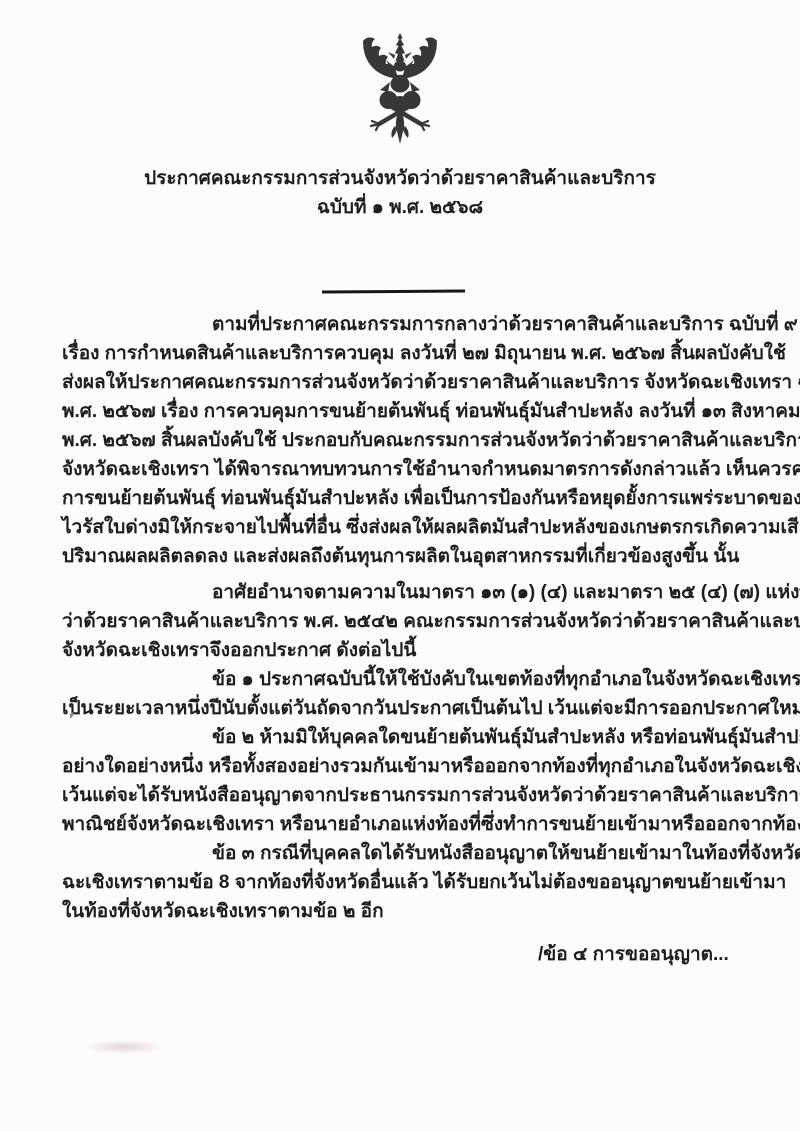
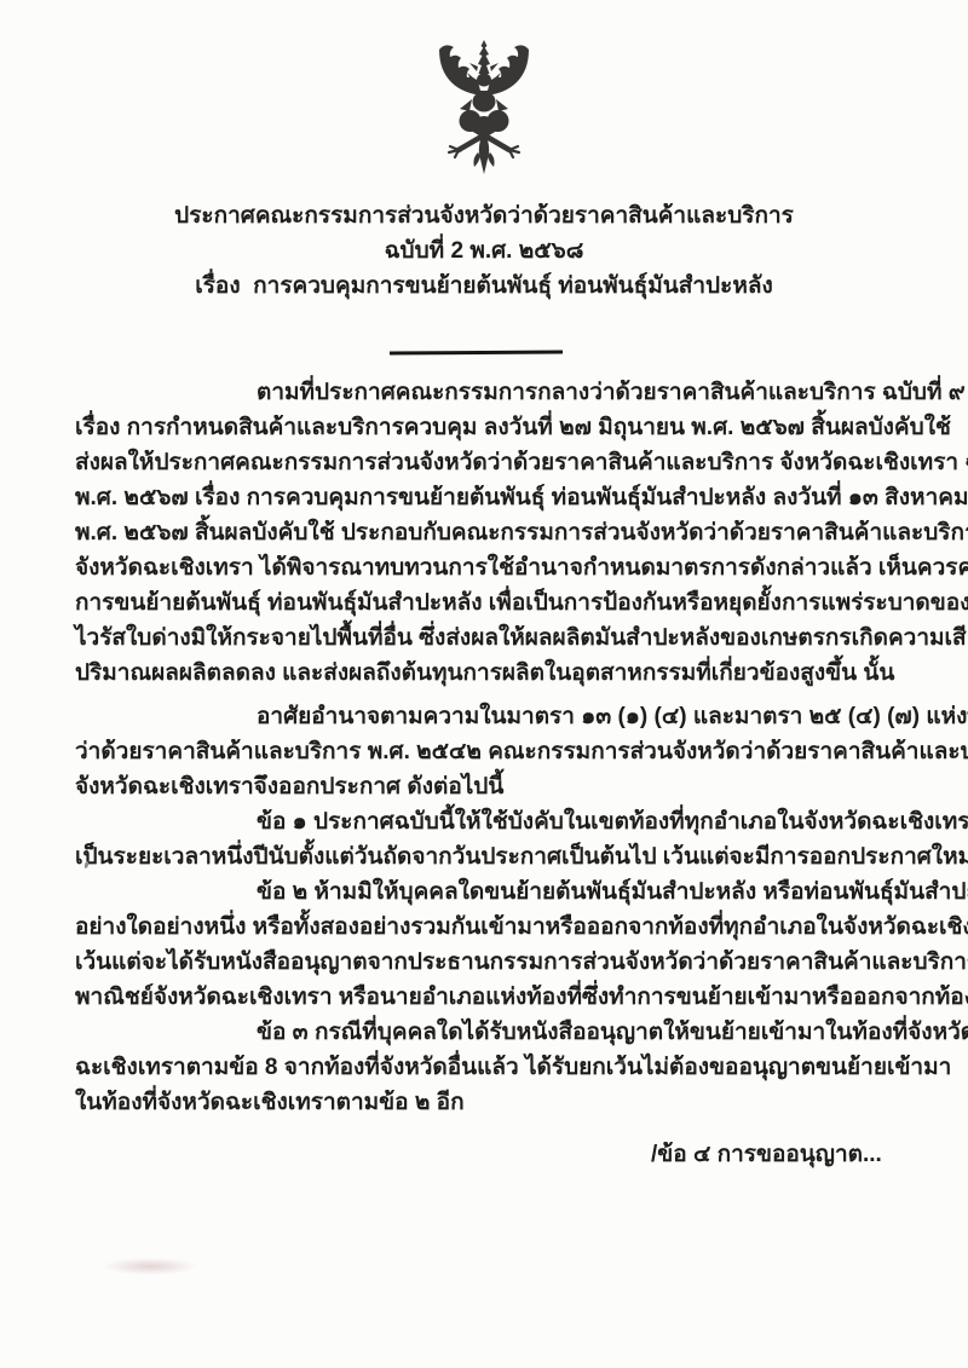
  ประกาศคณะกรรมการส่วนจังหวัดว่าด้วยราคาสินค้าและบริการ
- ฉบับที่ ๑ พ.ศ. ๒๕๖๘
+ ฉบับที่ 2 พ.ศ. ๒๕๖๘
+ เรื่อง การควบคุมการขนย้ายต้นพันธุ์ ท่อนพันธุ์มันสำปะหลัง
  ตามที่ประกาศคณะกรรมการกลางว่าด้วยราคาสินค้าและบริการ ฉบับที่ ๙
  เรื่อง การกำหนดสินค้าและบริการควบคุม ลงวันที่ ๒๗ มิถุนายน พ.ศ. ๒๕๖๗ สิ้นผลบังคับใช้
  ส่งผลให้ประกาศคณะกรรมการส่วนจังหวัดว่าด้วยราคาสินค้าและบริการ จังหวัดฉะเชิงเทรา
  พ.ศ. ๒๕๖๗ เรื่อง การควบคุมการขนย้ายต้นพันธุ์ ท่อนพันธุ์มันสำปะหลัง ลงวันที่ ๑๓ สิงหาคม
  พ.ศ. ๒๕๖๗ สิ้นผลบังคับใช้ ประกอบกับคณะกรรมการส่วนจังหวัดว่าด้วยราคาสินค้าและบริก
  จังหวัดฉะเชิงเทรา ได้พิจารณาทบทวนการใช้อำนาจกำหนดมาตรการดังกล่าวแล้ว เห็นควรค
  การขนย้ายต้นพันธุ์ ท่อนพันธุ์มันสำปะหลัง เพื่อเป็นการป้องกันหรือหยุดยั้งการแพร่ระบาดของ
  ไวรัสใบด่างมิให้กระจายไปพื้นที่อื่น ซึ่งส่งผลให้ผลผลิตมันสำปะหลังของเกษตรกรเกิดความเสี
  ปริมาณผลผลิตลดลง และส่งผลถึงต้นทุนการผลิตในอุตสาหกรรมที่เกี่ยวข้องสูงขึ้น นั้น
  อาศัยอำนาจตามความในมาตรา ๑๓ (๑) (๔) และมาตรา ๒๕ (๔) (๗) แห่ง
  ว่าด้วยราคาสินค้าและบริการ พ.ศ. ๒๕๔๒ คณะกรรมการส่วนจังหวัดว่าด้วยราคาสินค้าและ
  จังหวัดฉะเชิงเทราจึงออกประกาศ ดังต่อไปนี้
  ข้อ ๑ ประกาศฉบับนี้ให้ใช้บังคับในเขตท้องที่ทุกอำเภอในจังหวัดฉะเชิงเทร
  เป็นระยะเวลาหนึ่งปีนับตั้งแต่วันถัดจากวันประกาศเป็นต้นไป เว้นแต่จะมีการออกประกาศใหม่
  ข้อ ๒ ห้ามมิให้บุคคลใดขนย้ายต้นพันธุ์มันสำปะหลัง หรือท่อนพันธุ์มันสำป
  อย่างใดอย่างหนึ่ง หรือทั้งสองอย่างรวมกันเข้ามาหรือออกจากท้องที่ทุกอำเภอในจังหวัดฉะเชิ
  เว้นแต่จะได้รับหนังสืออนุญาตจากประธานกรรมการส่วนจังหวัดว่าด้วยราคาสินค้าและบริกา
  พาณิชย์จังหวัดฉะเชิงเทรา หรือนายอำเภอแห่งท้องที่ซึ่งทำการขนย้ายเข้ามาหรือออกจากท้อ
  ข้อ ๓ กรณีที่บุคคลใดได้รับหนังสืออนุญาตให้ขนย้ายเข้ามาในท้องที่จังหวั
  ฉะเชิงเทราตามข้อ 8 จากท้องที่จังหวัดอื่นแล้ว ได้รับยกเว้นไม่ต้องขออนุญาตขนย้ายเข้ามา
  ในท้องที่จังหวัดฉะเชิงเทราตามข้อ ๒ อีก
  /ข้อ ๔ การขออนุญาต...
